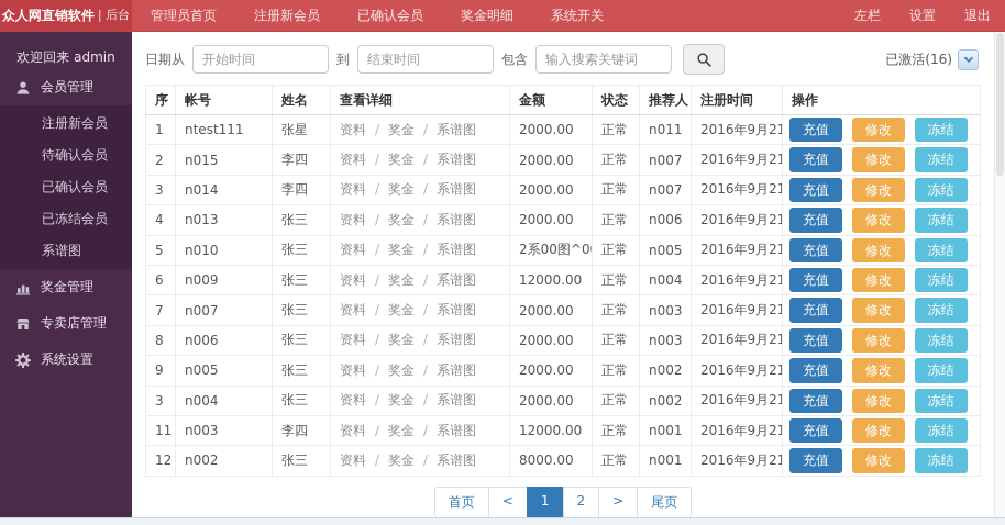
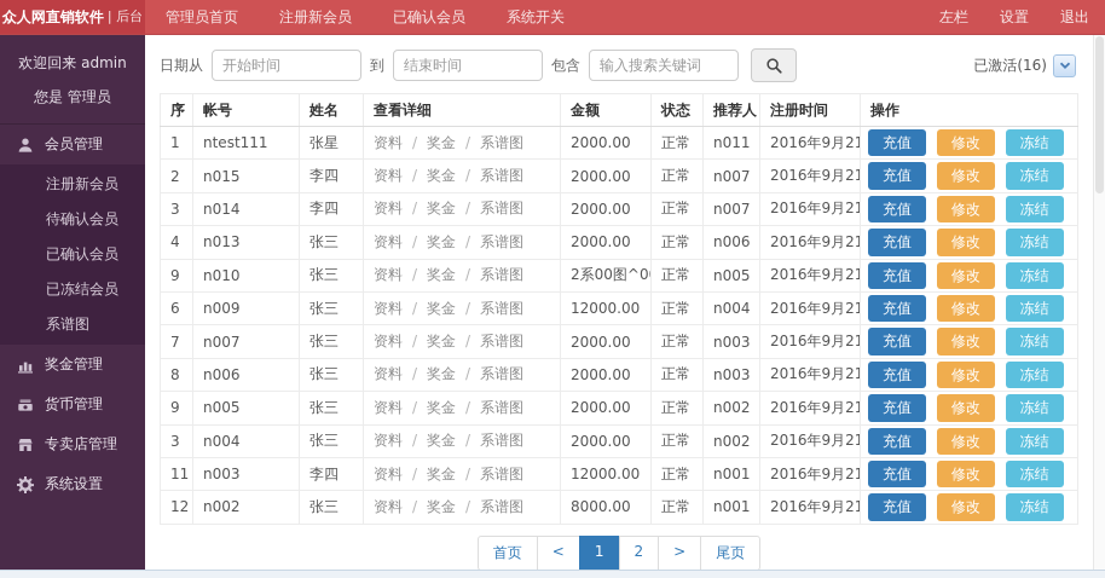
  众人网直销软件
  | 后台
  管理员首页
  注册新会员
  已确认会员
- 奖金明细
  系统开关
  左栏
  设置
  退出
  欢迎回来 admin
+ 您是 管理员
  会员管理
  注册新会员
  待确认会员
  已确认会员
  已冻结会员
  系谱图
  奖金管理
+ 货币管理
  专卖店管理
  系统设置
  日期从
  开始时间
  到
  结束时间
  包含
  输入搜索关键词
  已激活(16)
  	序	帐号	姓名	查看详细	金额	状态	推荐人	注册时间	操作
  1	ntest111	张星	资料 / 奖金 / 系谱图	2000.00	正常	n011	2016年9月21	充值 修改 冻结
  2	n015	李四	资料 / 奖金 / 系谱图	2000.00	正常	n007	2016年9月21	充值 修改 冻结
  3	n014	李四	资料 / 奖金 / 系谱图	2000.00	正常	n007	2016年9月21	充值 修改 冻结
  4	n013	张三	资料 / 奖金 / 系谱图	2000.00	正常	n006	2016年9月21	充值 修改 冻结
- 5	n010	张三	资料 / 奖金 / 系谱图	2系00图^0	正常	n005	2016年9月21	充值 修改 冻结
+ 9	n010	张三	资料 / 奖金 / 系谱图	2系00图^0	正常	n005	2016年9月21	充值 修改 冻结
  6	n009	张三	资料 / 奖金 / 系谱图	12000.00	正常	n004	2016年9月21	充值 修改 冻结
  7	n007	张三	资料 / 奖金 / 系谱图	2000.00	正常	n003	2016年9月21	充值 修改 冻结
  8	n006	张三	资料 / 奖金 / 系谱图	2000.00	正常	n003	2016年9月21	充值 修改 冻结
  9	n005	张三	资料 / 奖金 / 系谱图	2000.00	正常	n002	2016年9月21	充值 修改 冻结
  3	n004	张三	资料 / 奖金 / 系谱图	2000.00	正常	n002	2016年9月21	充值 修改 冻结
  11	n003	李四	资料 / 奖金 / 系谱图	12000.00	正常	n001	2016年9月21	充值 修改 冻结
  12	n002	张三	资料 / 奖金 / 系谱图	8000.00	正常	n001	2016年9月21	充值 修改 冻结
  首页
  <
  1
  2
  >
  尾页
